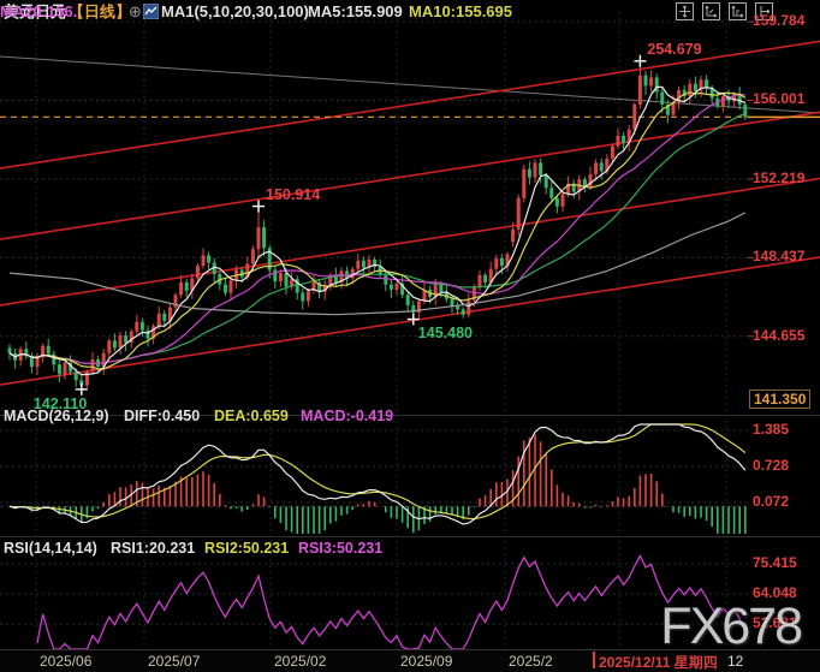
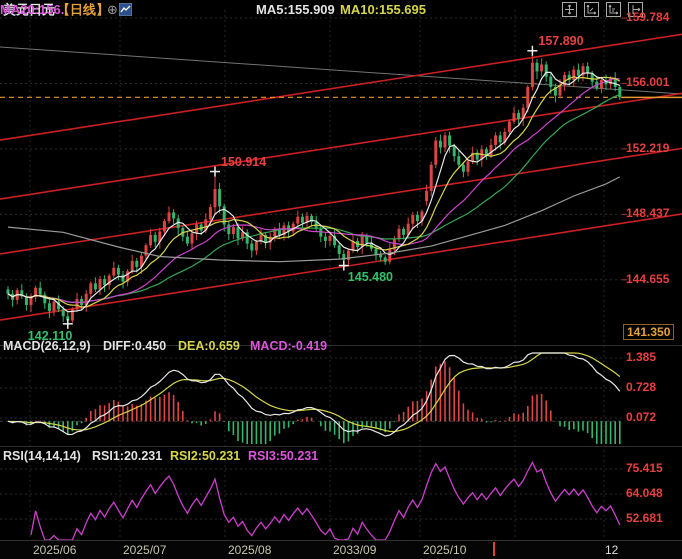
  美元日元
  【日线】
  ⊕
- MA1(5,10,20,30,100)
  MA5:155.909
  MA10:155.695
  MA20:156.
  MACD(26,12,9)
  DIFF:0.450
  DEA:0.659
  MACD:-0.419
  RSI(14,14,14)
  RSI1:20.231
  RSI2:50.231
  RSI3:50.231
  159.784
  156.001
  152.219
  148.437
  144.655
  141.350
  1.385
  0.728
  0.072
  75.415
  64.048
  52.681
- 254.679
+ 157.890
  150.914
  145.480
  142.110
  2025/06
  2025/07
- 2025/02
+ 2025/08
- 2025/09
+ 2033/09
- 2025/2
+ 2025/10
- 2025/12/11 星期四
  12
- FX678
